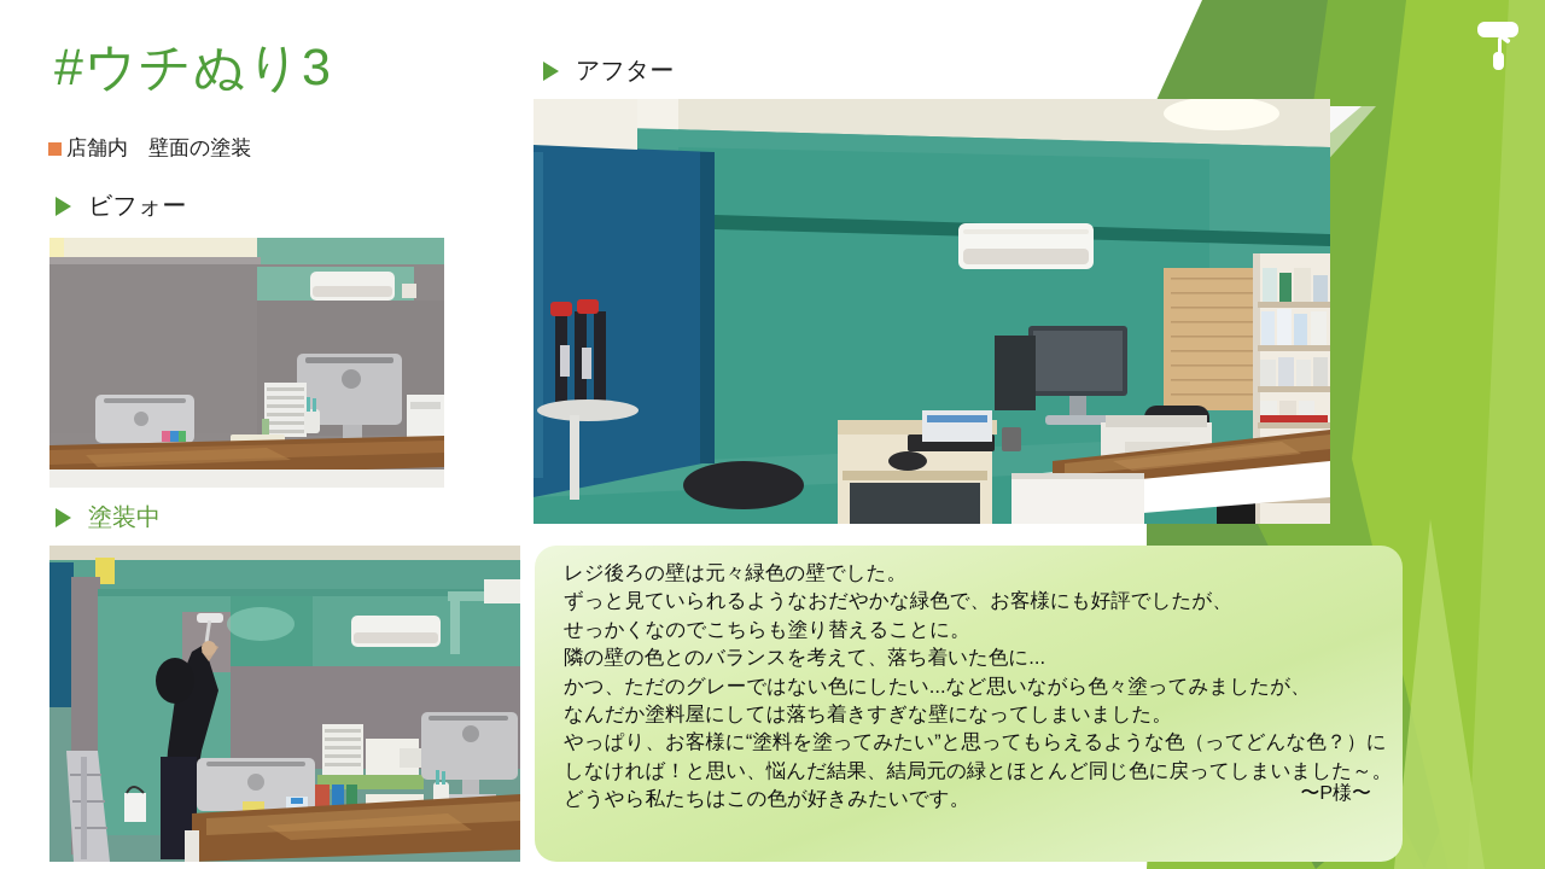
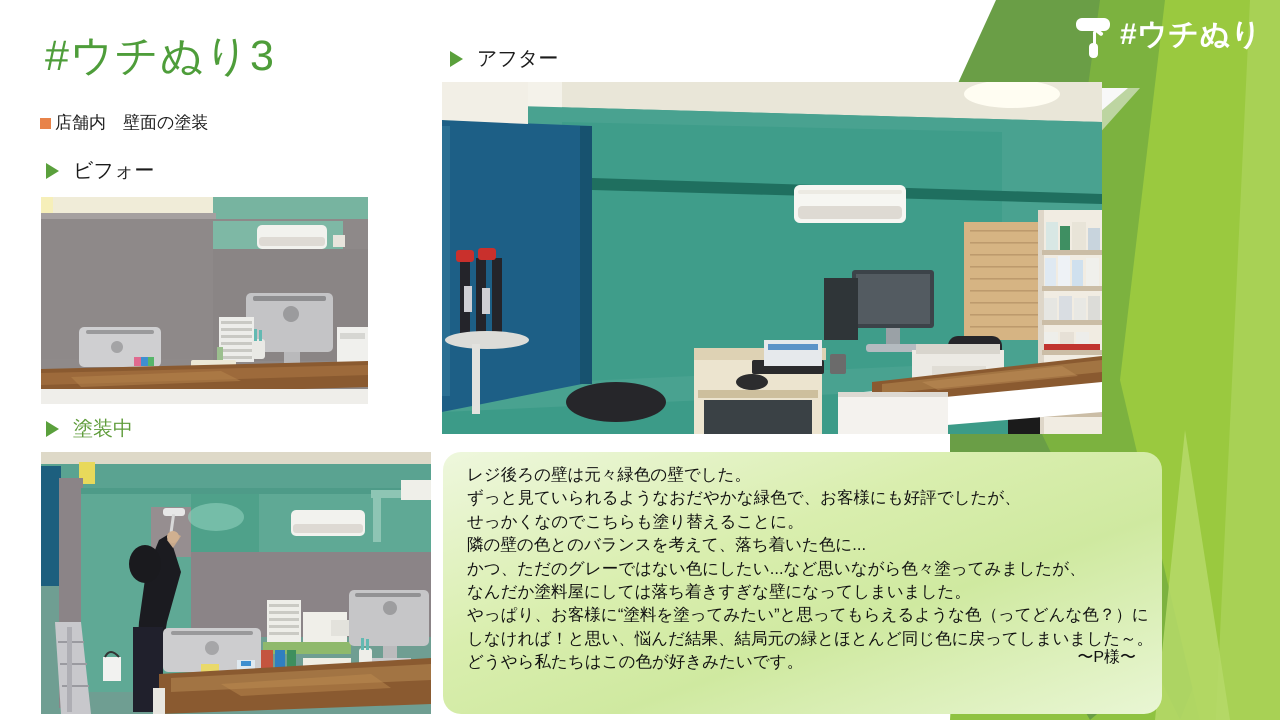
+ #ウチぬり
  #ウチぬり3
  店舗内 壁面の塗装
  ビフォー
  塗装中
  アフター
  レジ後ろの壁は元々緑色の壁でした。
  ずっと見ていられるようなおだやかな緑色で、お客様にも好評でしたが、
  せっかくなのでこちらも塗り替えることに。
  隣の壁の色とのバランスを考えて、落ち着いた色に...
  かつ、ただのグレーではない色にしたい...など思いながら色々塗ってみましたが、
  なんだか塗料屋にしては落ち着きすぎな壁になってしまいました。
  やっぱり、お客様に“塗料を塗ってみたい”と思ってもらえるような色（ってどんな色？）に
  しなければ！と思い、悩んだ結果、結局元の緑とほとんど同じ色に戻ってしまいました～。
  どうやら私たちはこの色が好きみたいです。
  〜P様〜
